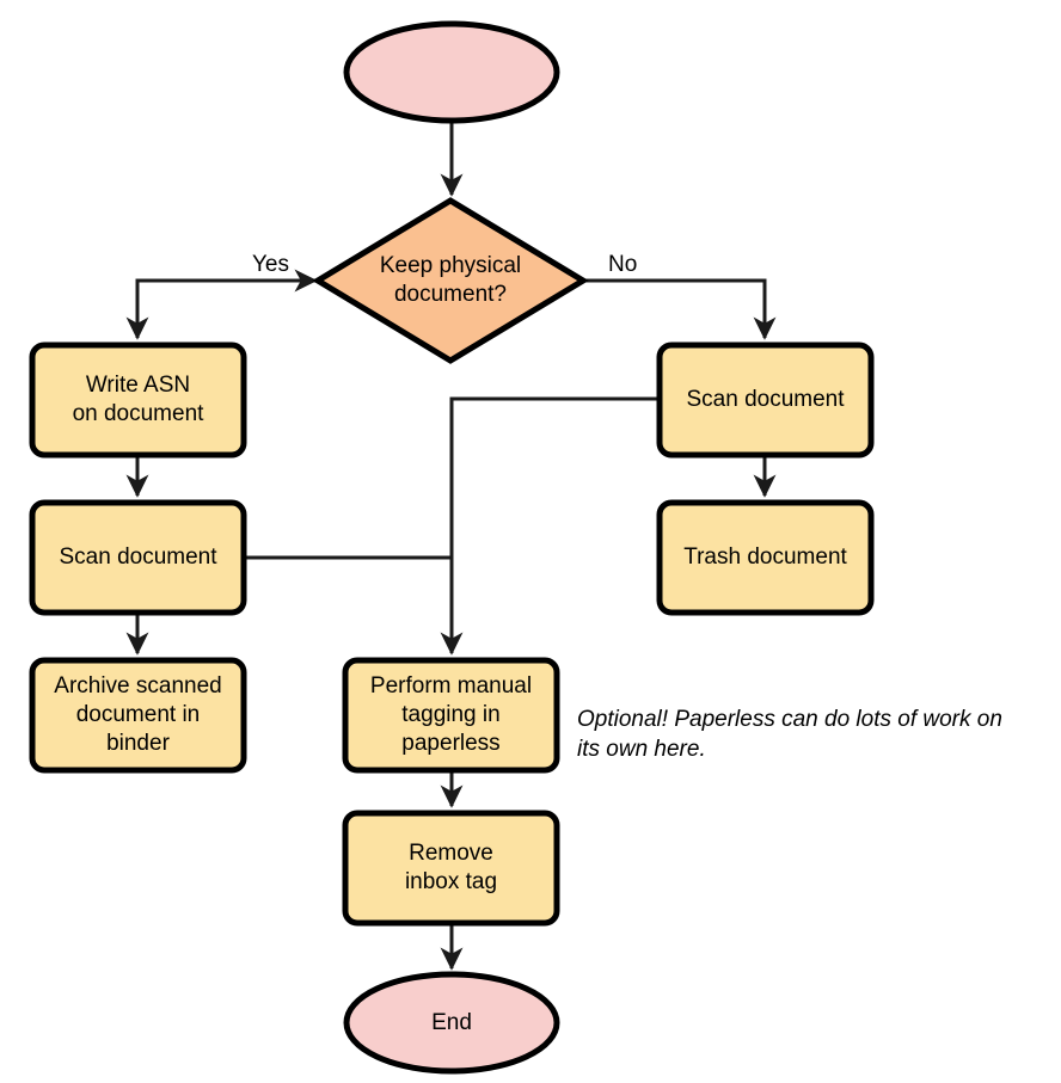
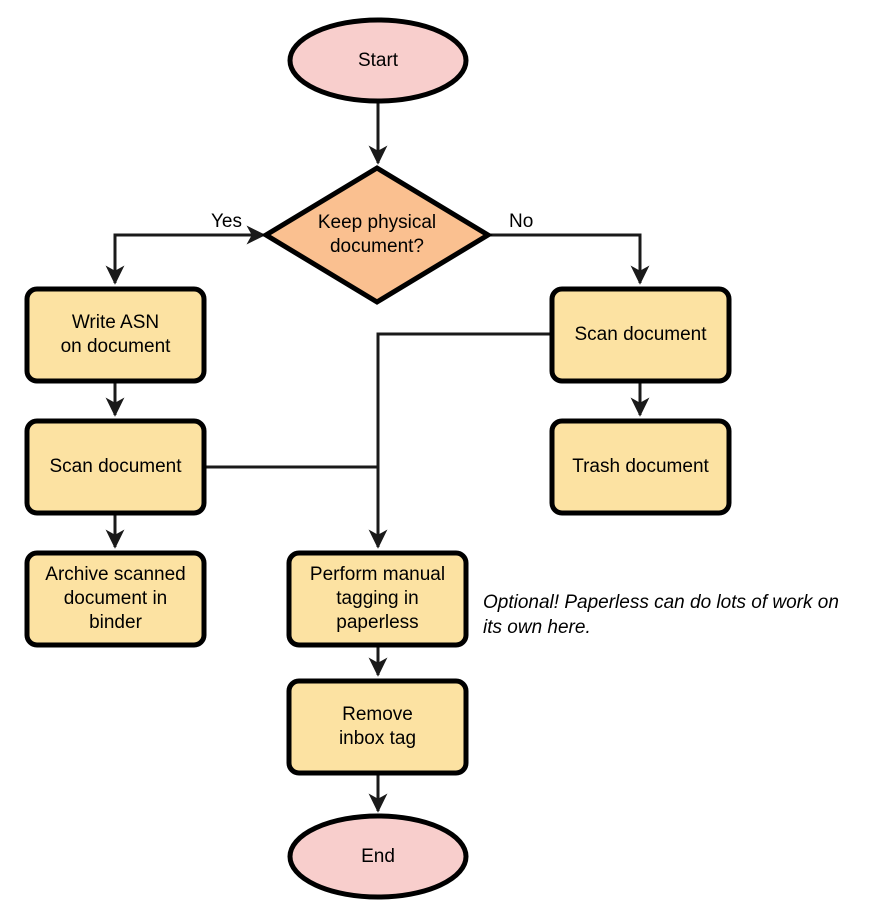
+ Start
  Keep physical
  document?
  Write ASN
  on document
  Scan document
  Archive scanned
  document in
  binder
  Scan document
  Trash document
  Perform manual
  tagging in
  paperless
  Remove
  inbox tag
  End
  Yes
  No
  Optional! Paperless can do lots of work on
  its own here.
